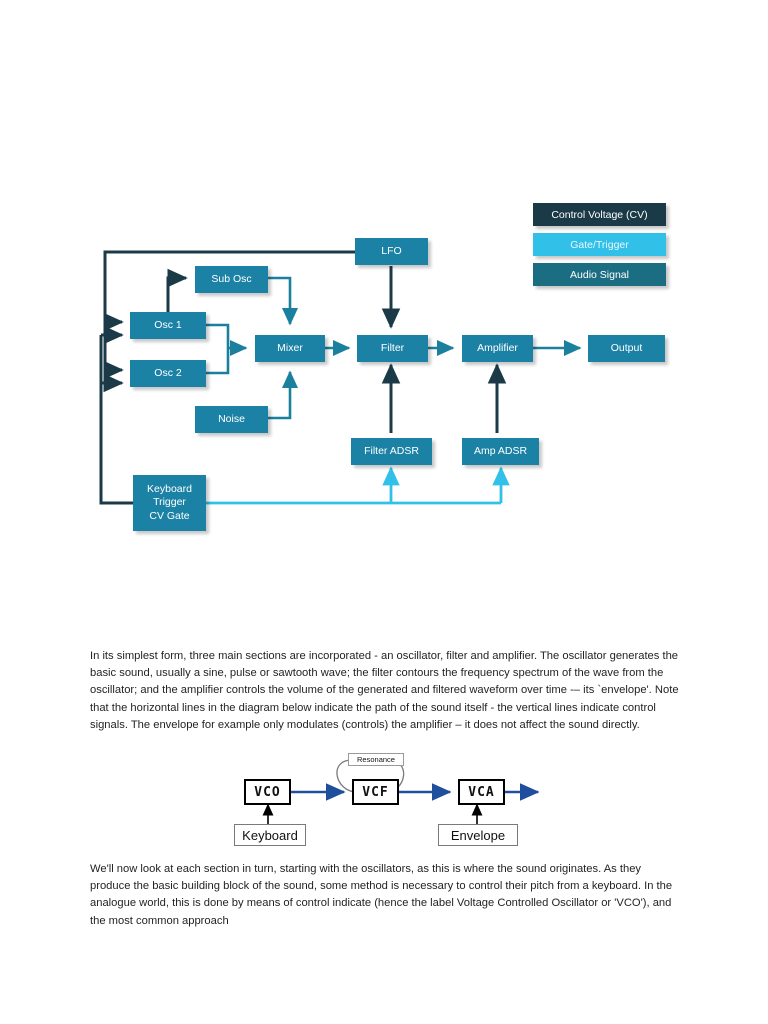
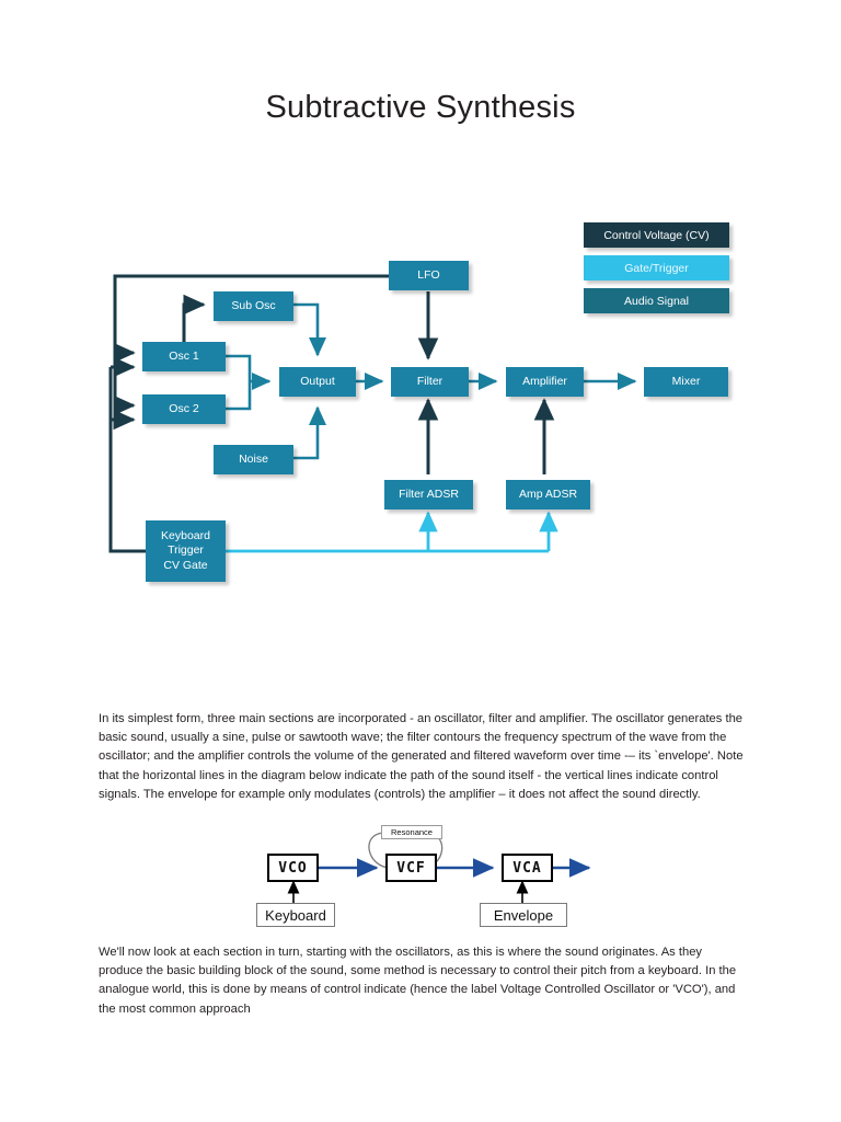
+ Subtractive Synthesis
  Control Voltage (CV)
  Gate/Trigger
  Audio Signal
  LFO
  Sub Osc
  Osc 1
  Osc 2
- Mixer
+ Output
  Filter
  Amplifier
- Output
+ Mixer
  Noise
  Filter ADSR
  Amp ADSR
  Keyboard
  Trigger
  CV Gate
  In its simplest form, three main sections are incorporated - an oscillator, filter and amplifier. The oscillator generates the basic sound, usually a sine, pulse or sawtooth wave; the filter contours the frequency spectrum of the wave from the oscillator; and the amplifier controls the volume of the generated and filtered waveform over time -– its `envelope'. Note that the horizontal lines in the diagram below indicate the path of the sound itself - the vertical lines indicate control signals. The envelope for example only modulates (controls) the amplifier – it does not affect the sound directly.
  VCO
  VCF
  VCA
  Resonance
  Keyboard
  Envelope
  We'll now look at each section in turn, starting with the oscillators, as this is where the sound originates. As they produce the basic building block of the sound, some method is necessary to control their pitch from a keyboard. In the analogue world, this is done by means of control indicate (hence the label Voltage Controlled Oscillator or 'VCO'), and the most common approach
